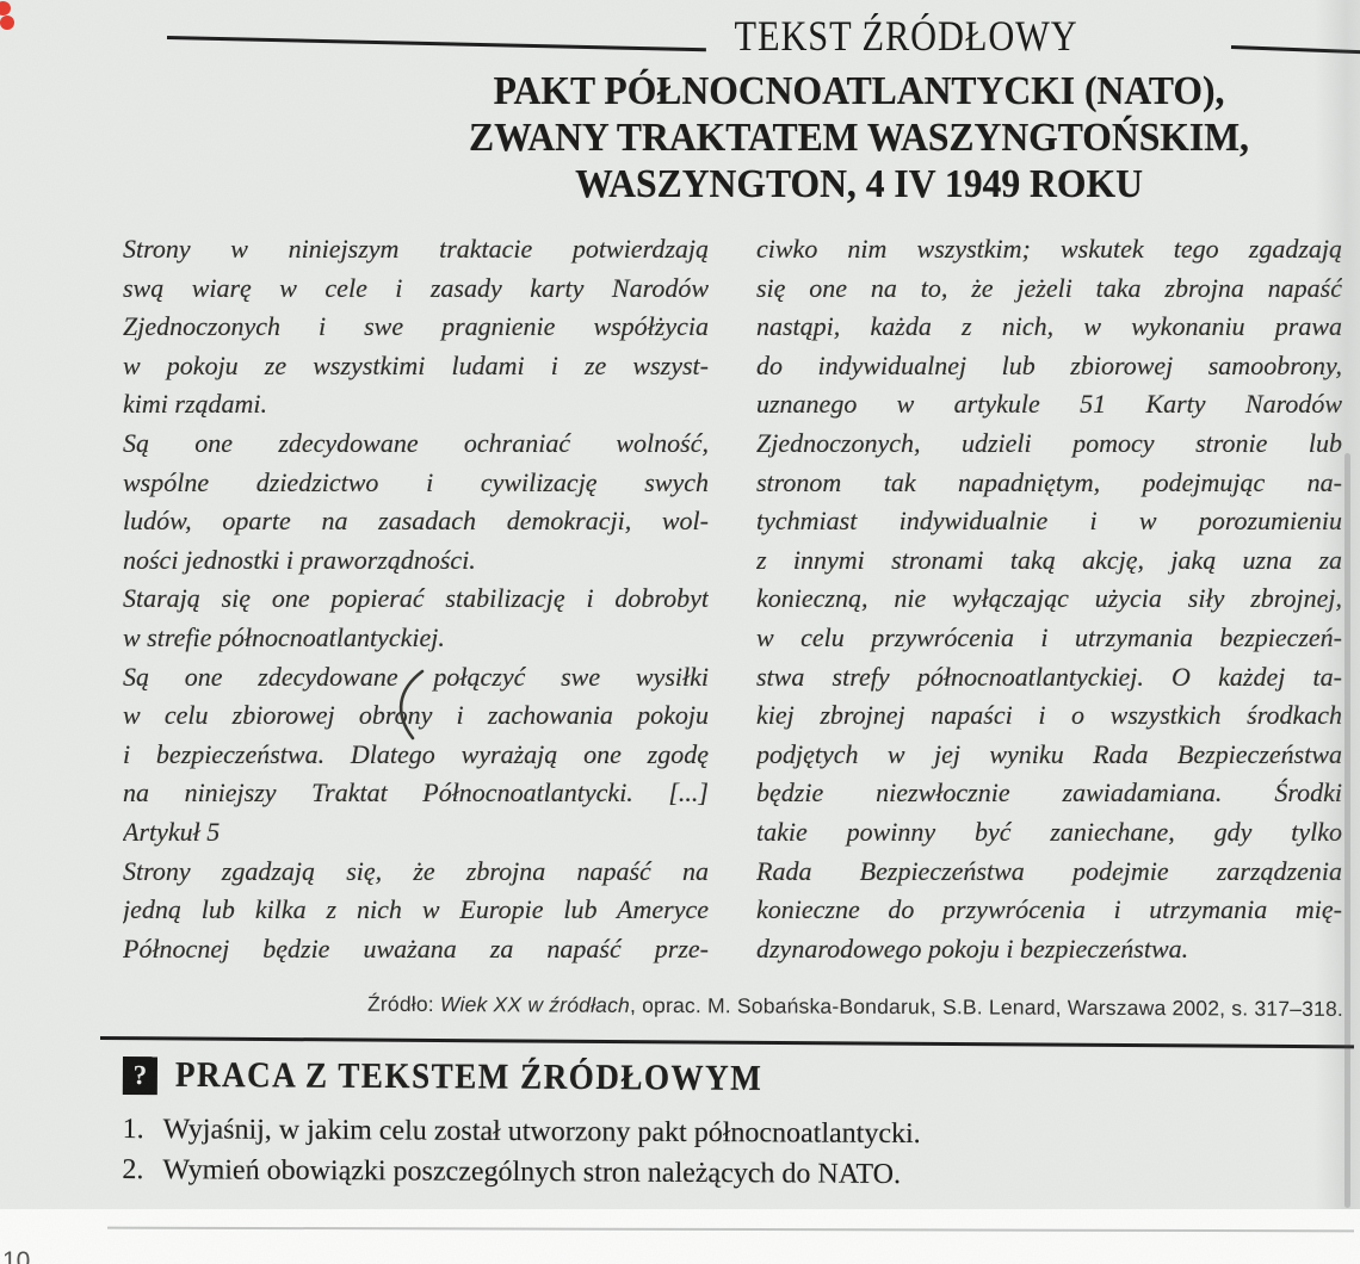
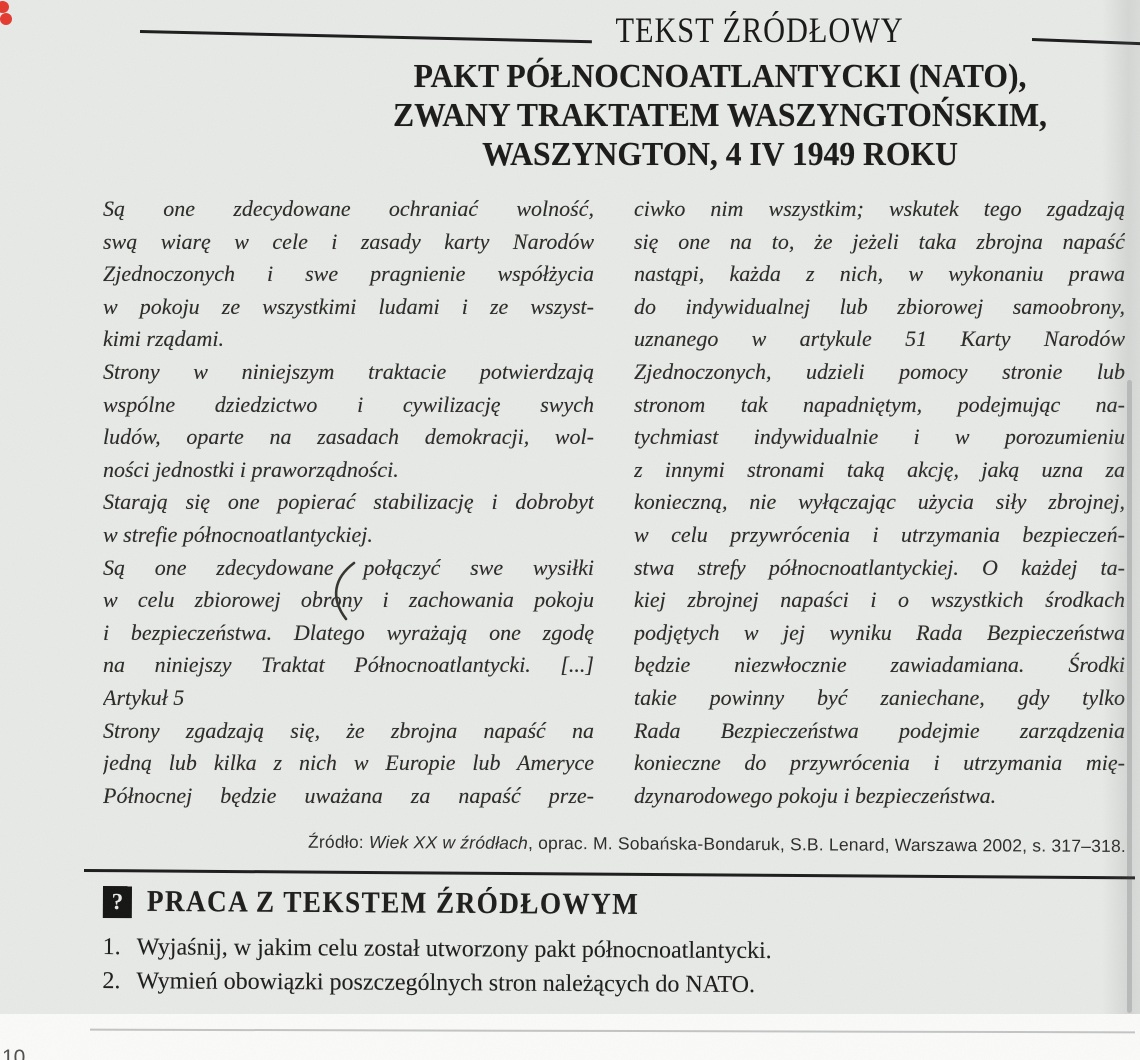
  TEKST ŹRÓDŁOWY
  PAKT PÓŁNOCNOATLANTYCKI (NATO),
  ZWANY TRAKTATEM WASZYNGTOŃSKIM,
  WASZYNGTON, 4 IV 1949 ROKU
- Strony w niniejszym traktacie potwierdzają
+ Są one zdecydowane ochraniać wolność,
  swą wiarę w cele i zasady karty Narodów
  Zjednoczonych i swe pragnienie współżycia
  w pokoju ze wszystkimi ludami i ze wszyst-
  kimi rządami.
- Są one zdecydowane ochraniać wolność,
+ Strony w niniejszym traktacie potwierdzają
  wspólne dziedzictwo i cywilizację swych
  ludów, oparte na zasadach demokracji, wol-
  ności jednostki i praworządności.
  Starają się one popierać stabilizację i dobrobyt
  w strefie północnoatlantyckiej.
  Są one zdecydowane połączyć swe wysiłki
  w celu zbiorowej obrny i zachowania pokoju
  i bezpieczeństwa. Dlatego wyrażają one zgodę
  na niniejszy Traktat Północnoatlantycki. [...]
  Artykuł 5
  Strony zgadzają się, że zbrojna napaść na
  jedną lub kilka z nich w Europie lub Ameryce
  Północnej będzie uważana za napaść prze-
  ciwko nim wszystkim; wskutek tego zgadz
  się one na to, że jeżeli taka zbrojna nap
  nastąpi, każda z nich, w wykonaniu pra
  do indywidualnej lub zbiorowej samoobro
  uznanego w artykule 51 Karty Narod
  Zjednoczonych, udzieli pomocy stronie l
  stronom tak napadniętym, podejmując
  tychmiast indywidualnie i w porozumie
  z innymi stronami taką akcję, jaką uzna
  konieczną, nie wyłączając użycia siły zbrojn
  w celu przywrócenia i utrzymania bezpiecz
  stwa strefy północnoatlantyckiej. O każdej
  kiej zbrojnej napaści i o wszystkich środka
  podjętych w jej wyniku Rada Bezpieczeńst
  będzie niezwłocznie zawiadamiana. Śro
  takie powinny być zaniechane, gdy ty
  Rada Bezpieczeństwa podejmie zarządze
  konieczne do przywrócenia i utrzymania m
  dzynarodowego pokoju i bezpieczeństwa.
  Źródło: Wiek XX w źródłach, oprac. M. Sobańska-Bondaruk, S.B. Lenard, Warszawa 2002, s. 317–3
  ?
  PRACA Z TEKSTEM ŹRÓDŁOWYM
  1.
  Wyjaśnij, w jakim celu został utworzony pakt północnoatlantycki.
  2.
  Wymień obowiązki poszczególnych stron należących do NATO.
  10
